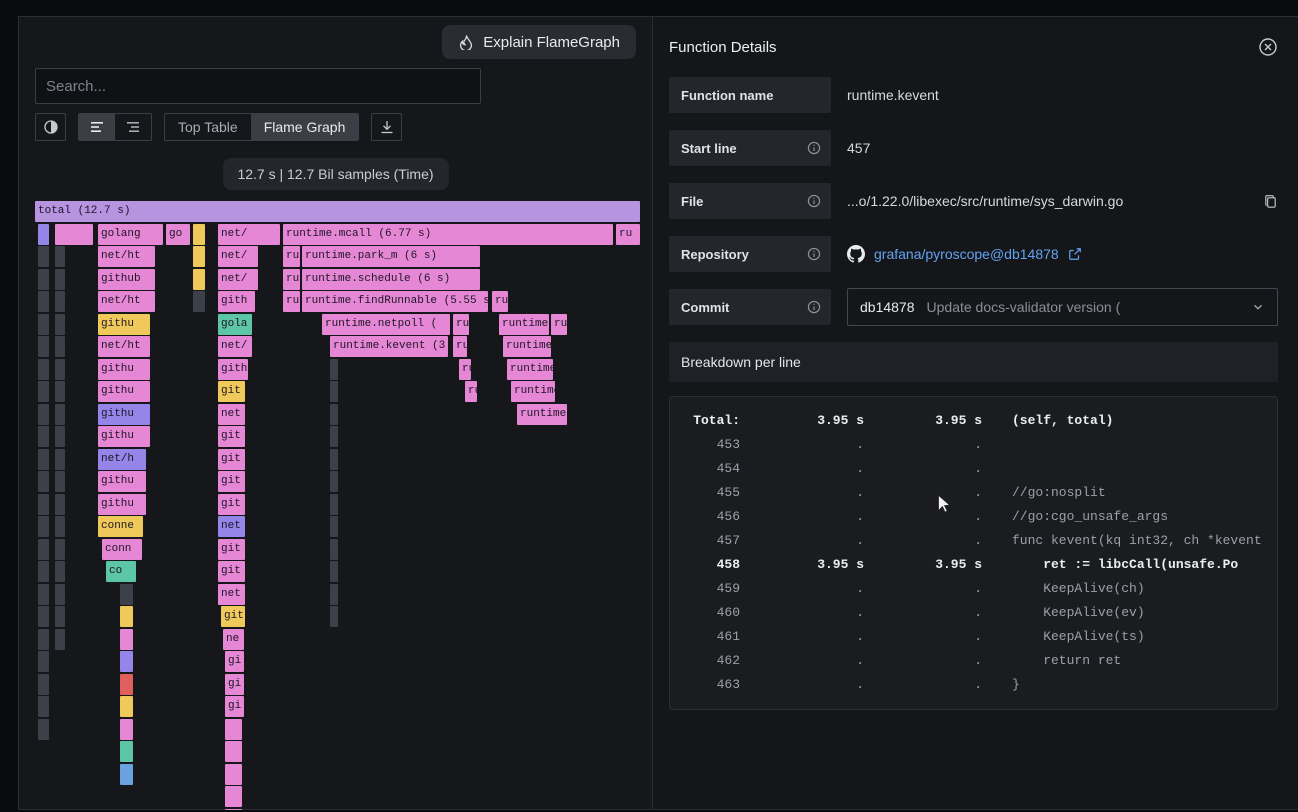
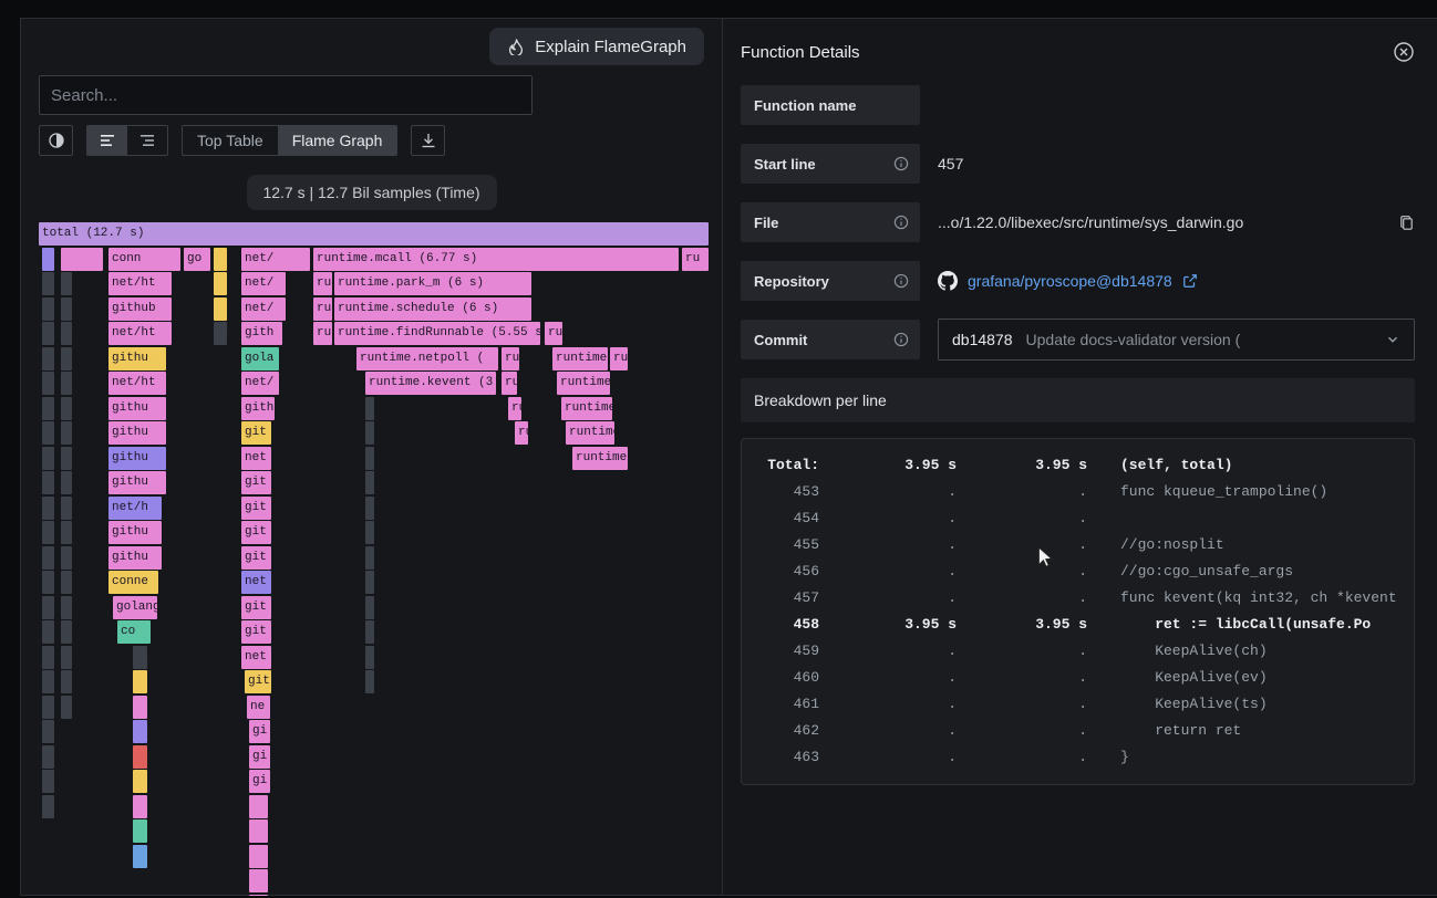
  Explain FlameGraph
  Search...
  Top Table
  Flame Graph
  12.7 s | 12.7 Bil samples (Time)
  total (12.7 s)
- golang
+ conn
  go
  net/
  runtime.mcall (6.77 s)
  ru
  net/ht
  net/
  runtime.park_m (6 s)
  github
  net/
  runtime.schedule (6 s)
  net/ht
  gith
  runtime.findRunnable (5.55 s
  ru
  githu
  gola
  runtime.netpoll (
  ru
  runtime
  ru
  net/ht
  net/
  runtime.kevent (3
  ru
  runtime
  githu
  gith
  runtime
  githu
  git
  runtim
  githu
  net
  runtime
  githu
  git
  net/h
  git
  githu
  git
  githu
  git
  conne
  net
- conn
+ golang
  git
  co
  git
  net
  git
  ne
  gi
  gi
  gi
  Function Details
  Function name
- runtime.kevent
  Start line
  457
  File
  ...o/1.22.0/libexec/src/runtime/sys_darwin.go
  Repository
  grafana/pyroscope@db14878
  Commit
  db14878
  Update docs-validator version (
  Breakdown per line
  Total:
  3.95 s
  3.95 s
  (self, total)
  453
  .
  .
+ func kqueue_trampoline()
  454
  .
  .
  455
  .
  .
  //go:nosplit
  456
  .
  .
  //go:cgo_unsafe_args
  457
  .
  .
  func kevent(kq int32, ch *kevent
  458
  3.95 s
  3.95 s
  ret := libcCall(unsafe.Po
  459
  .
  .
  KeepAlive(ch)
  460
  .
  .
  KeepAlive(ev)
  461
  .
  .
  KeepAlive(ts)
  462
  .
  .
  return ret
  463
  .
  .
  }
